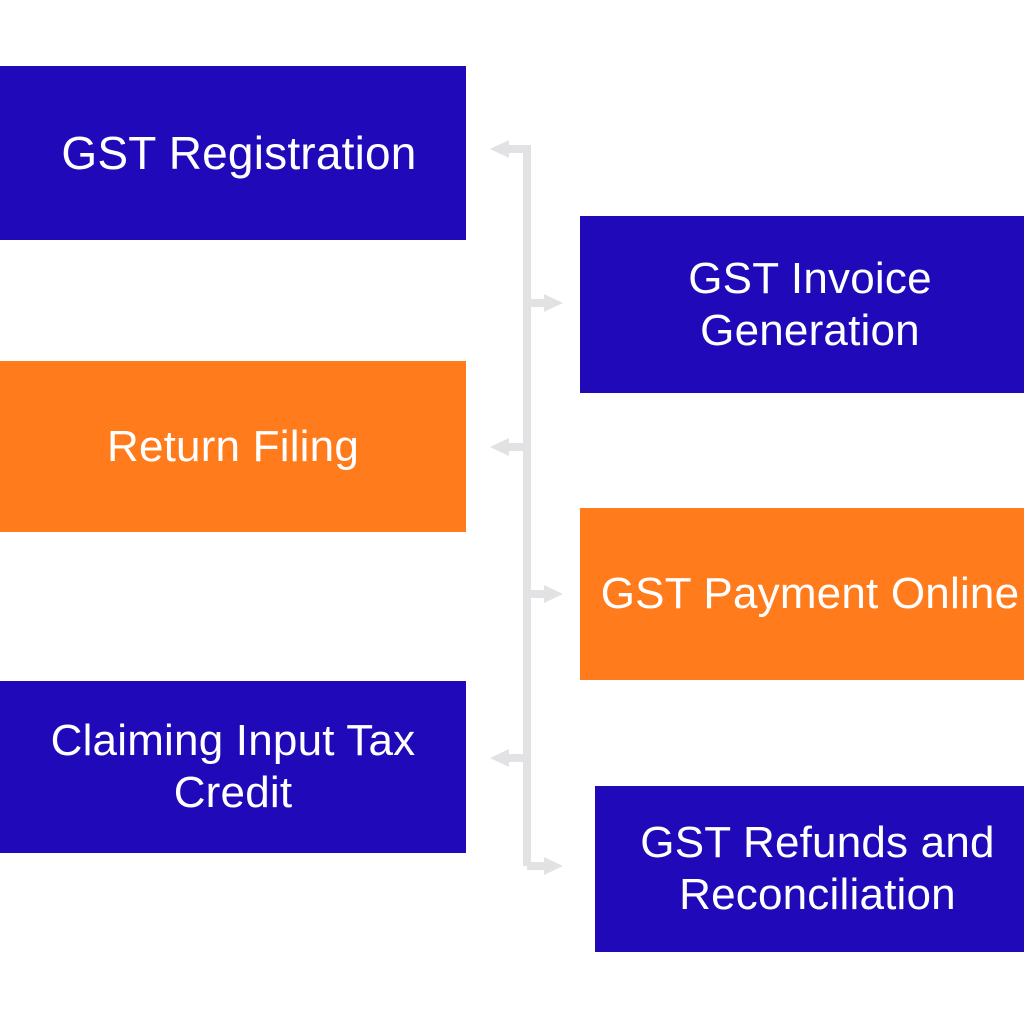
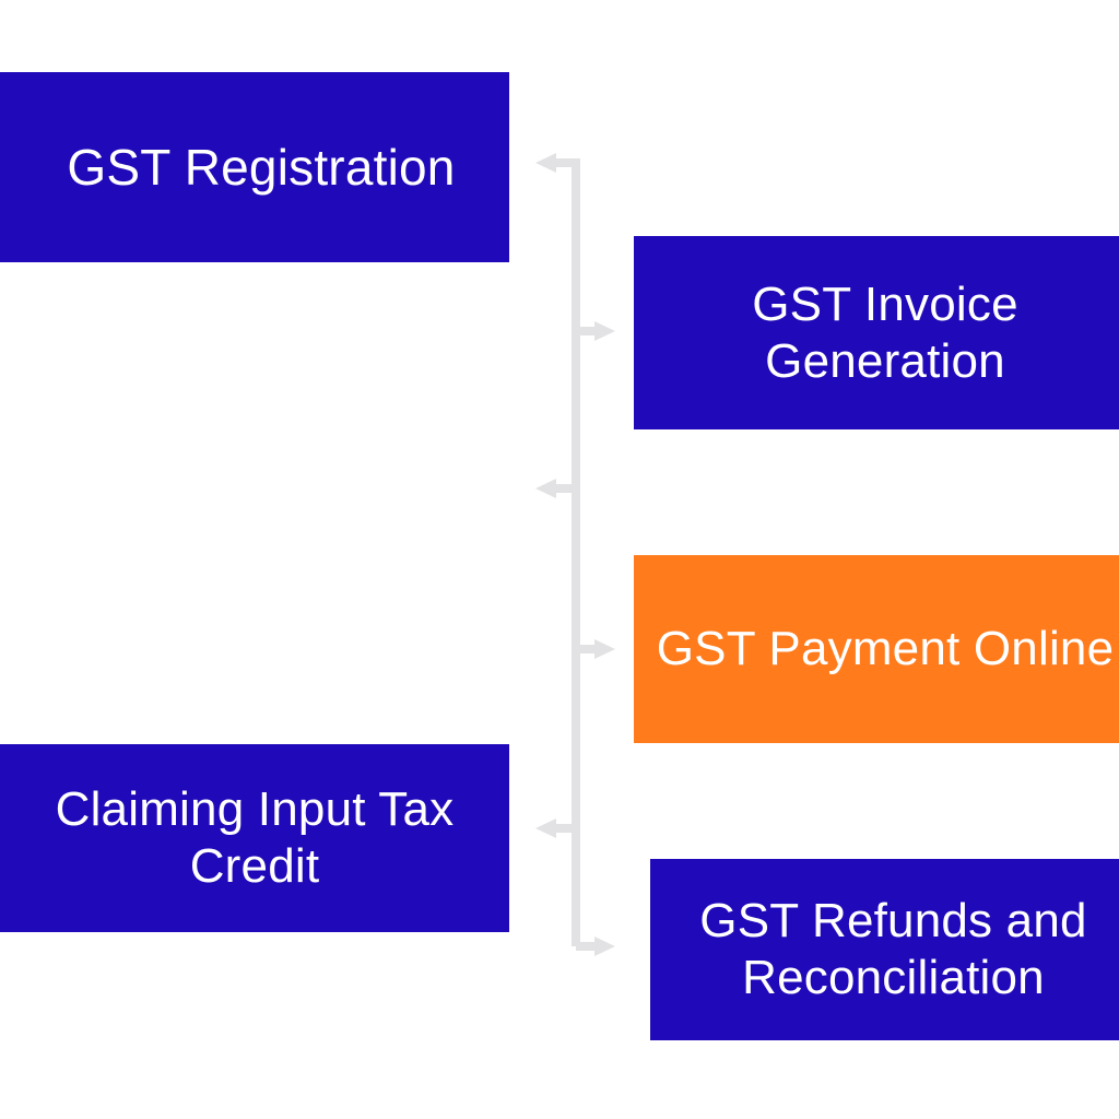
  GST Registration
- Return Filing
  Claiming Input Tax Credit
  GST Invoice Generation
  GST Payment Online
  GST Refunds and Reconciliation
